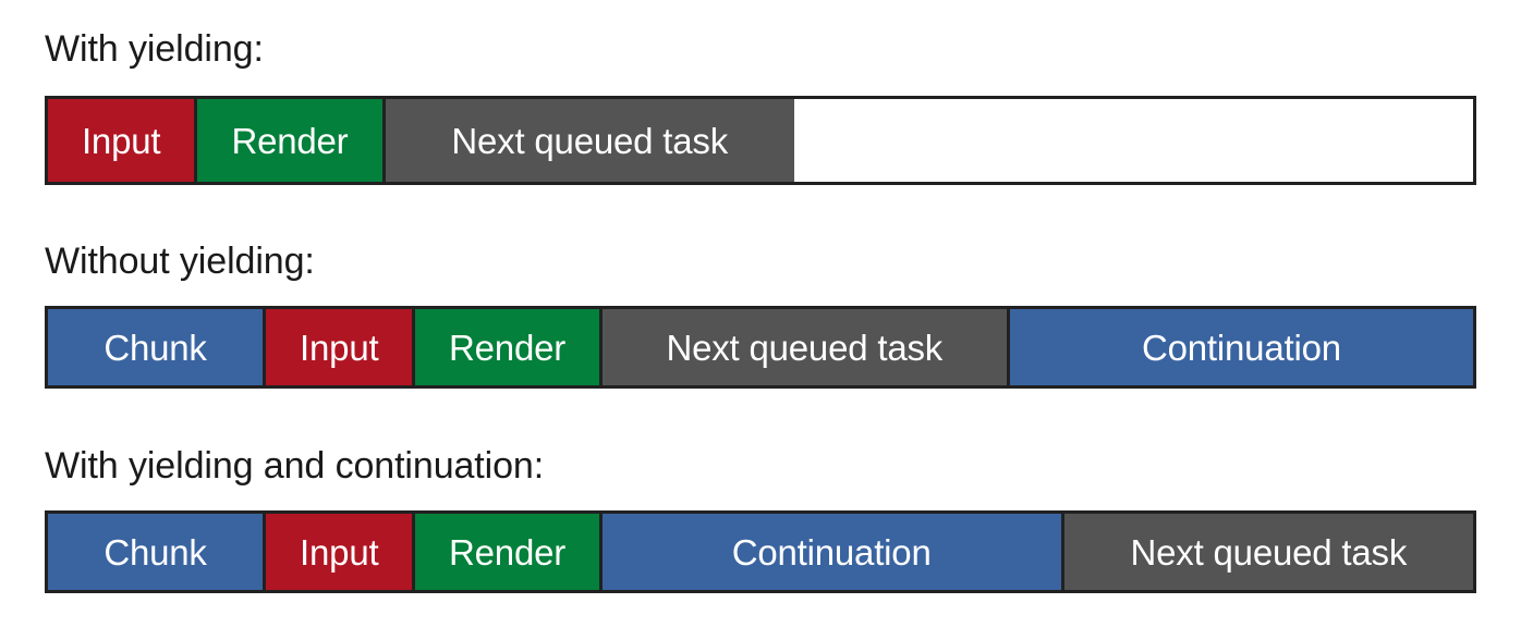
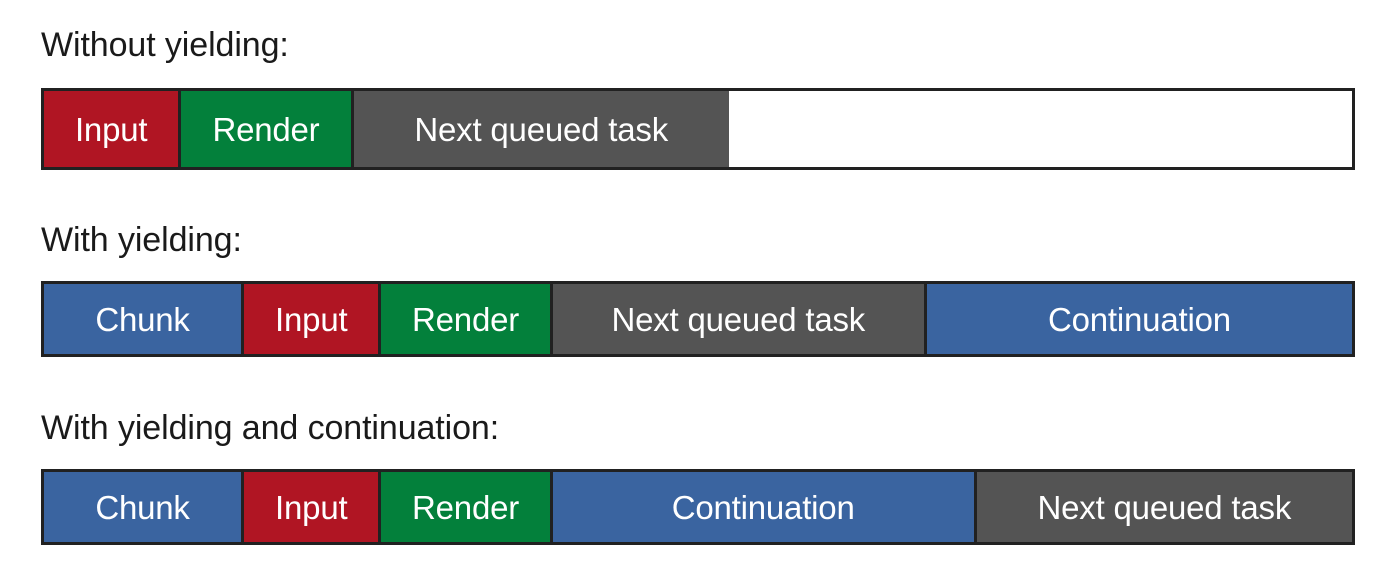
- With yielding:
+ Without yielding:
  Input
  Render
  Next queued task
- Without yielding:
+ With yielding:
  Chunk
  Input
  Render
  Next queued task
  Continuation
  With yielding and continuation:
  Chunk
  Input
  Render
  Continuation
  Next queued task
